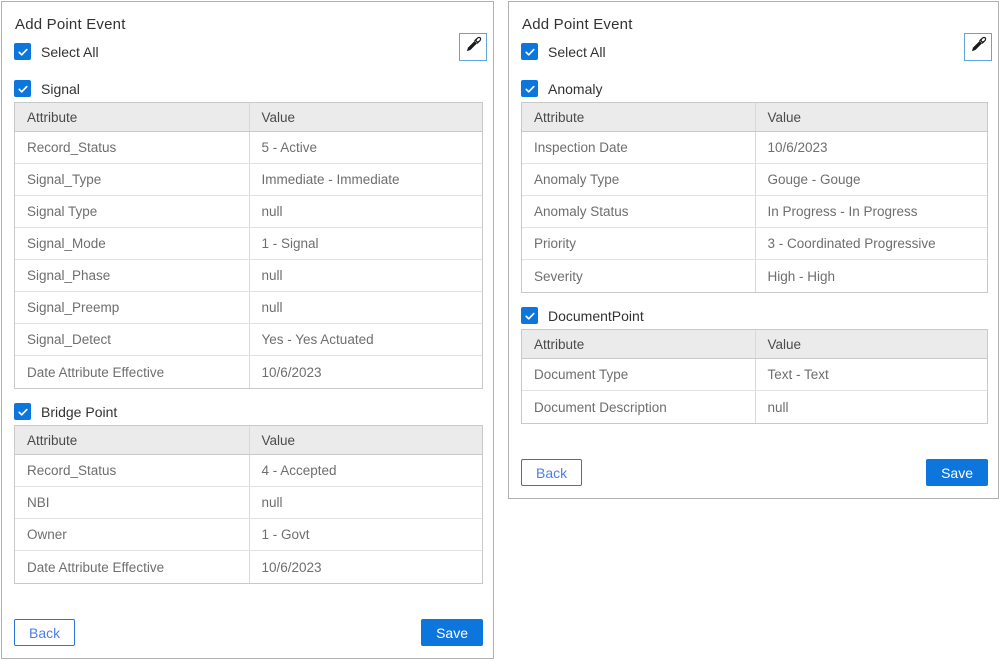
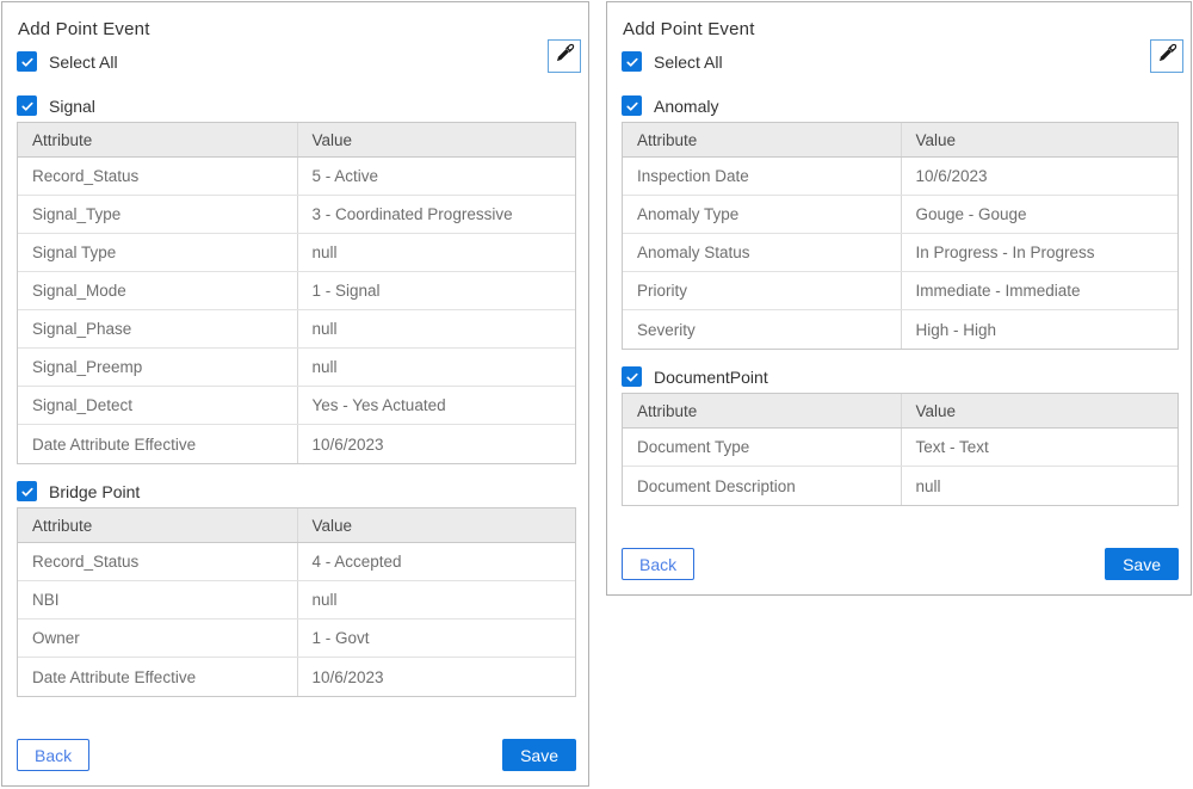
  Add Point Event
  Select All
  Signal
  Attribute
  Value
  Record_Status
  5 - Active
  Signal_Type
- Immediate - Immediate
+ 3 - Coordinated Progressive
  Signal Type
  null
  Signal_Mode
  1 - Signal
  Signal_Phase
  null
  Signal_Preemp
  null
  Signal_Detect
  Yes - Yes Actuated
  Date Attribute Effective
  10/6/2023
  Bridge Point
  Attribute
  Value
  Record_Status
  4 - Accepted
  NBI
  null
  Owner
  1 - Govt
  Date Attribute Effective
  10/6/2023
  Back
  Save
  Add Point Event
  Select All
  Anomaly
  Attribute
  Value
  Inspection Date
  10/6/2023
  Anomaly Type
  Gouge - Gouge
  Anomaly Status
  In Progress - In Progress
  Priority
- 3 - Coordinated Progressive
+ Immediate - Immediate
  Severity
  High - High
  DocumentPoint
  Attribute
  Value
  Document Type
  Text - Text
  Document Description
  null
  Back
  Save
